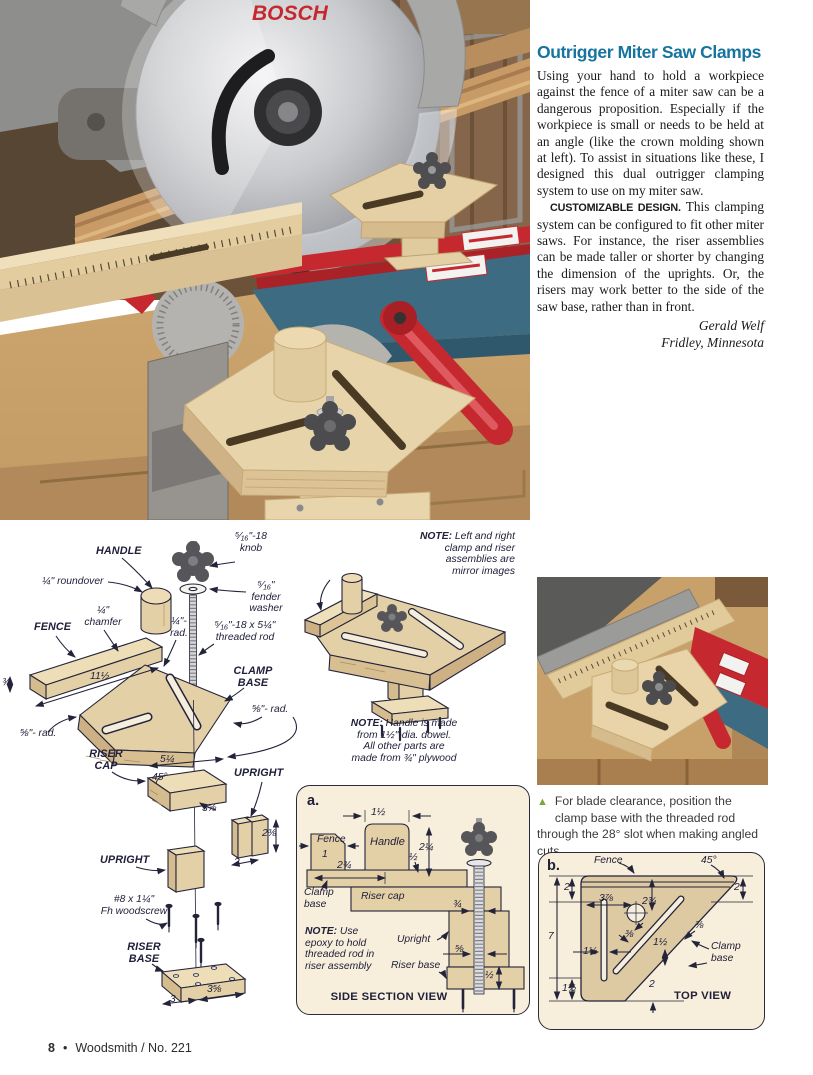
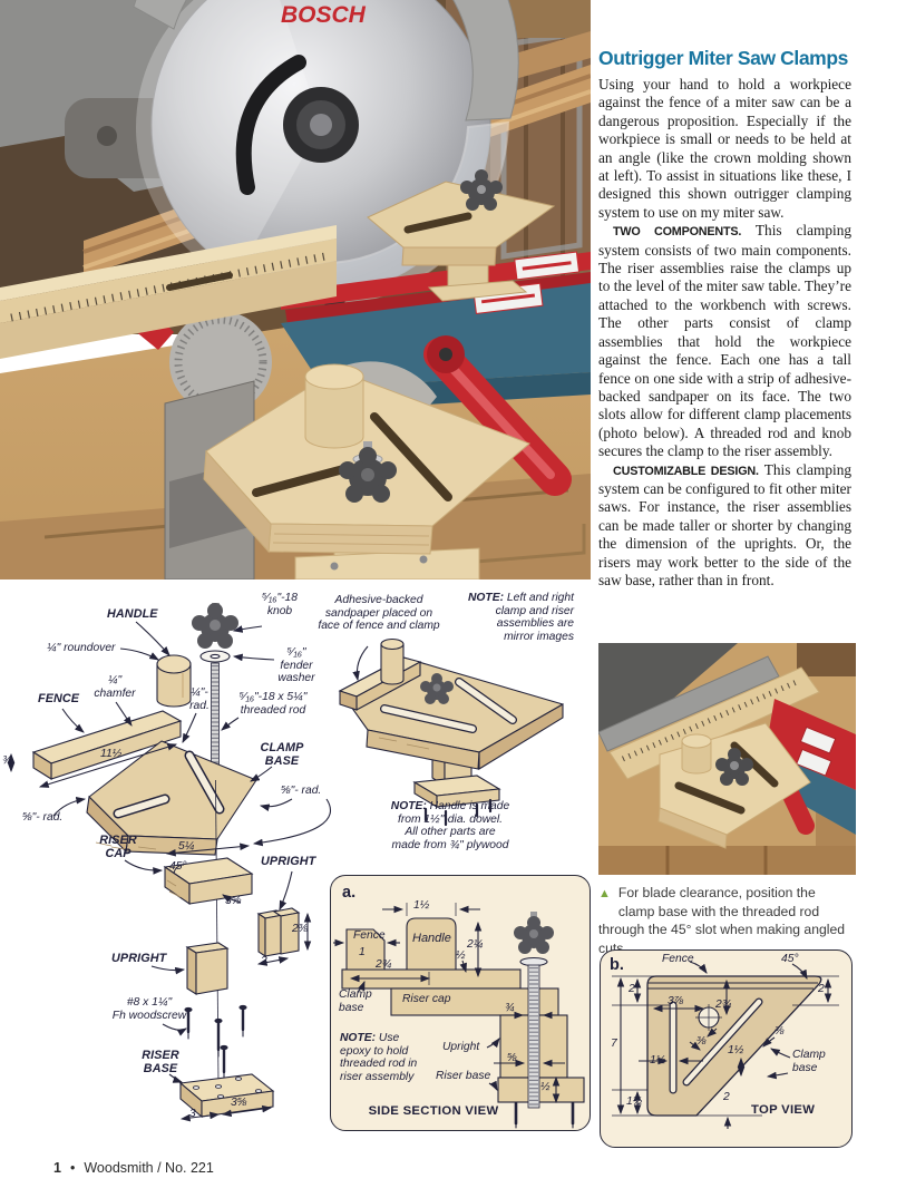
  BOSCH
  Outrigger Miter Saw Clamps
- Using your hand to hold a workpiece against the fence of a miter saw can be a dangerous proposition. Especially if the workpiece is small or needs to be held at an angle (like the crown molding shown at left). To assist in situations like these, I designed this dual outrigger clamping system to use on my miter saw.
+ Using your hand to hold a workpiece against the fence of a miter saw can be a dangerous proposition. Especially if the workpiece is small or needs to be held at an angle (like the crown molding shown at left). To assist in situations like these, I designed this shown outrigger clamping system to use on my miter saw.
+ TWO COMPONENTS. This clamping system consists of two main components. The riser assemblies raise the clamps up to the level of the miter saw table. They’re attached to the workbench with screws. The other parts consist of clamp assemblies that hold the workpiece against the fence. Each one has a tall fence on one side with a strip of adhesive-backed sandpaper on its face. The two slots allow for different clamp placements (photo below). A threaded rod and knob secures the clamp to the riser assembly.
  CUSTOMIZABLE DESIGN. This clamping system can be configured to fit other miter saws. For instance, the riser assemblies can be made taller or shorter by changing the dimension of the uprights. Or, the risers may work better to the side of the saw base, rather than in front.
- Gerald Welf
- Fridley, Minnesota
  ▲
- For blade clearance, position the clamp base with the threaded rod through the 28° slot when making angled cuts.
+ For blade clearance, position the clamp base with the threaded rod through the 45° slot when making angled cuts.
  HANDLE
  ⁵⁄₁₆"-18
  knob
  ¼" roundover
  ⁵⁄₁₆"
  fender
  washer
  ¼"
  chamfer
  ¼"-
  rad.
  ⁵⁄₁₆"-18 x 5¼"
  threaded rod
  FENCE
  11½
  ¾
  CLAMP
  BASE
  ⅝"- rad.
  ⅝"- rad.
  RISER
  CAP
  5¼
  45°
  UPRIGHT
  3⅝
  2⅜
  2
  UPRIGHT
  #8 x 1¼"
  Fh woodscrew
  RISER
  BASE
  3
  3⅝
+ Adhesive-backed
+ sandpaper placed on
+ face of fence and clamp
  NOTE: Left and right
  clamp and riser
  assemblies are
  mirror images
  NOTE: Handle is made
  from 1½"-dia. dowel.
  All other parts are
  made from ¾" plywood
  a.
  Fence
  1
  1½
  Handle
  2¼
  ½
  2¾
  Clamp
  base
  Riser cap
  ¾
  NOTE: Use
  epoxy to hold
  threaded rod in
  riser assembly
  Upright
  ⅝
  Riser base
  ½
  SIDE SECTION VIEW
  b.
  Fence
  45°
  2
  3⅞
  2¾
  2
  7
  ⅜
  1½
  ⅜
  1½
  Clamp
  base
  1½
  2
  TOP VIEW
- 8 • Woodsmith / No. 221
+ 1 • Woodsmith / No. 221
